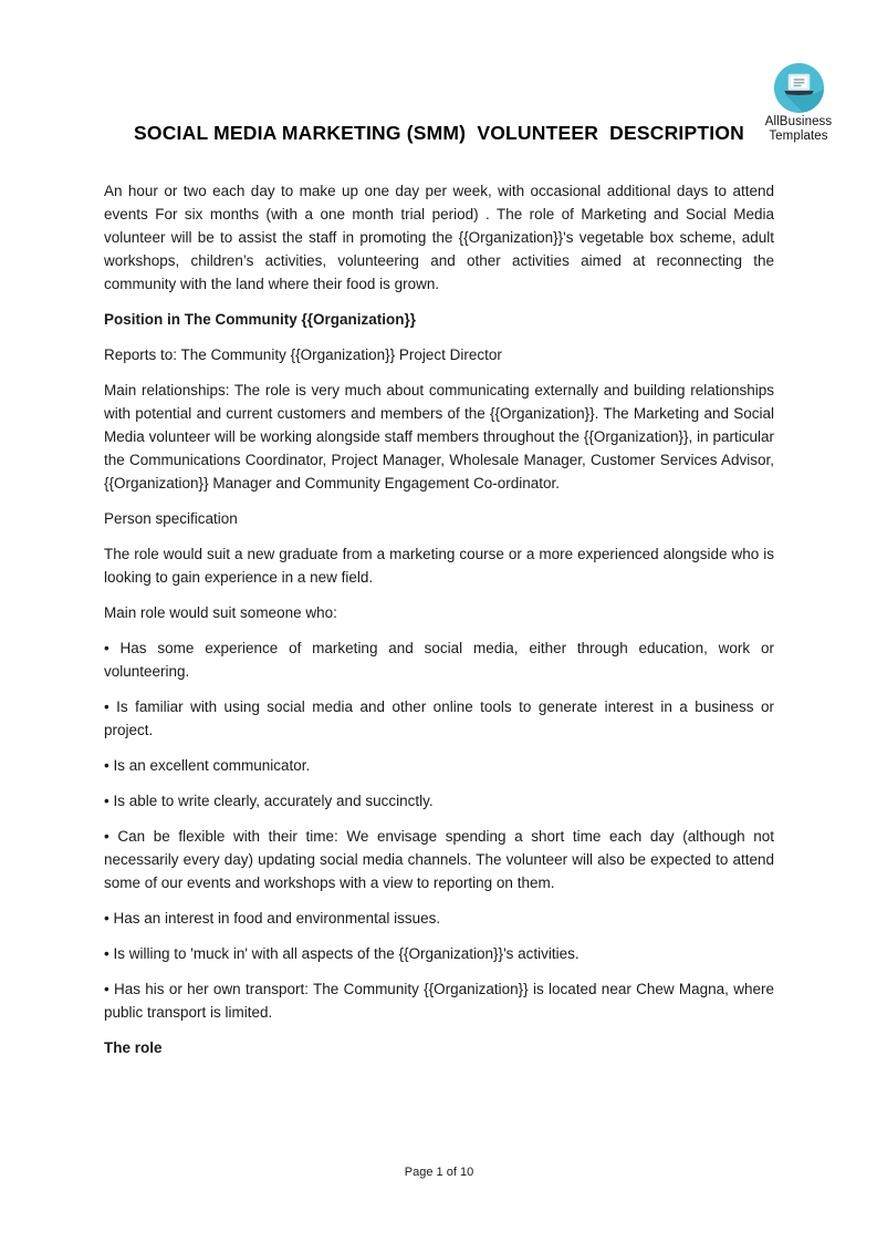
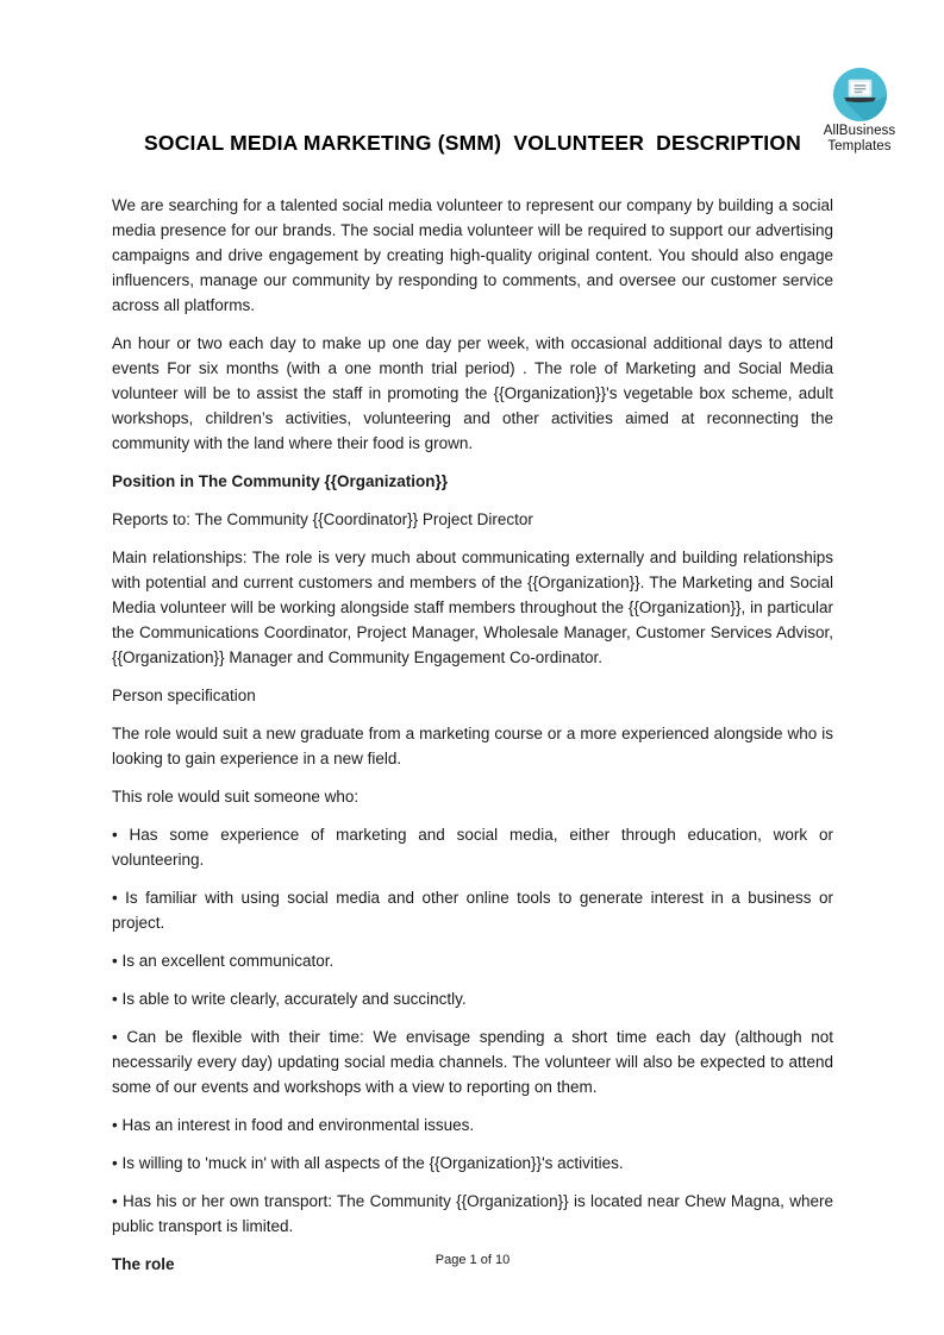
  AllBusiness
  Templates
  SOCIAL MEDIA MARKETING (SMM) VOLUNTEER DESCRIPTION
+ We are searching for a talented social media volunteer to represent our company by building a social media presence for our brands. The social media volunteer will be required to support our advertising campaigns and drive engagement by creating high-quality original content. You should also engage influencers, manage our community by responding to comments, and oversee our customer service across all platforms.
  An hour or two each day to make up one day per week, with occasional additional days to attend events For six months (with a one month trial period) . The role of Marketing and Social Media volunteer will be to assist the staff in promoting the {{Organization}}'s vegetable box scheme, adult workshops, children’s activities, volunteering and other activities aimed at reconnecting the community with the land where their food is grown.
  Position in The Community {{Organization}}
- Reports to: The Community {{Organization}} Project Director
+ Reports to: The Community {{Coordinator}} Project Director
  Main relationships: The role is very much about communicating externally and building relationships with potential and current customers and members of the {{Organization}}. The Marketing and Social Media volunteer will be working alongside staff members throughout the {{Organization}}, in particular the Communications Coordinator, Project Manager, Wholesale Manager, Customer Services Advisor, {{Organization}} Manager and Community Engagement Co-ordinator.
  Person specification
  The role would suit a new graduate from a marketing course or a more experienced alongside who is looking to gain experience in a new field.
- Main role would suit someone who:
+ This role would suit someone who:
  • Has some experience of marketing and social media, either through education, work or volunteering.
  • Is familiar with using social media and other online tools to generate interest in a business or project.
  • Is an excellent communicator.
  • Is able to write clearly, accurately and succinctly.
  • Can be flexible with their time: We envisage spending a short time each day (although not necessarily every day) updating social media channels. The volunteer will also be expected to attend some of our events and workshops with a view to reporting on them.
  • Has an interest in food and environmental issues.
  • Is willing to 'muck in' with all aspects of the {{Organization}}'s activities.
  • Has his or her own transport: The Community {{Organization}} is located near Chew Magna, where public transport is limited.
  The role
  Page 1 of 10
